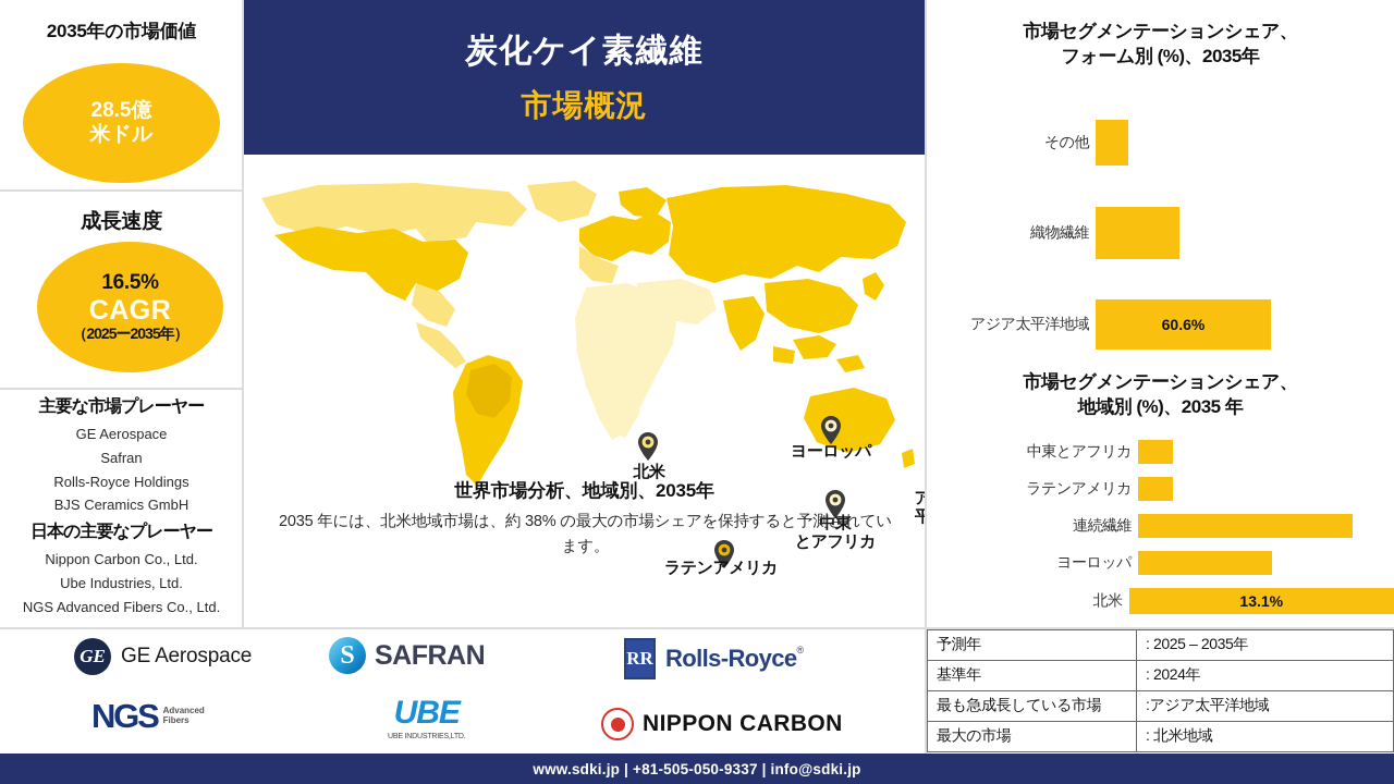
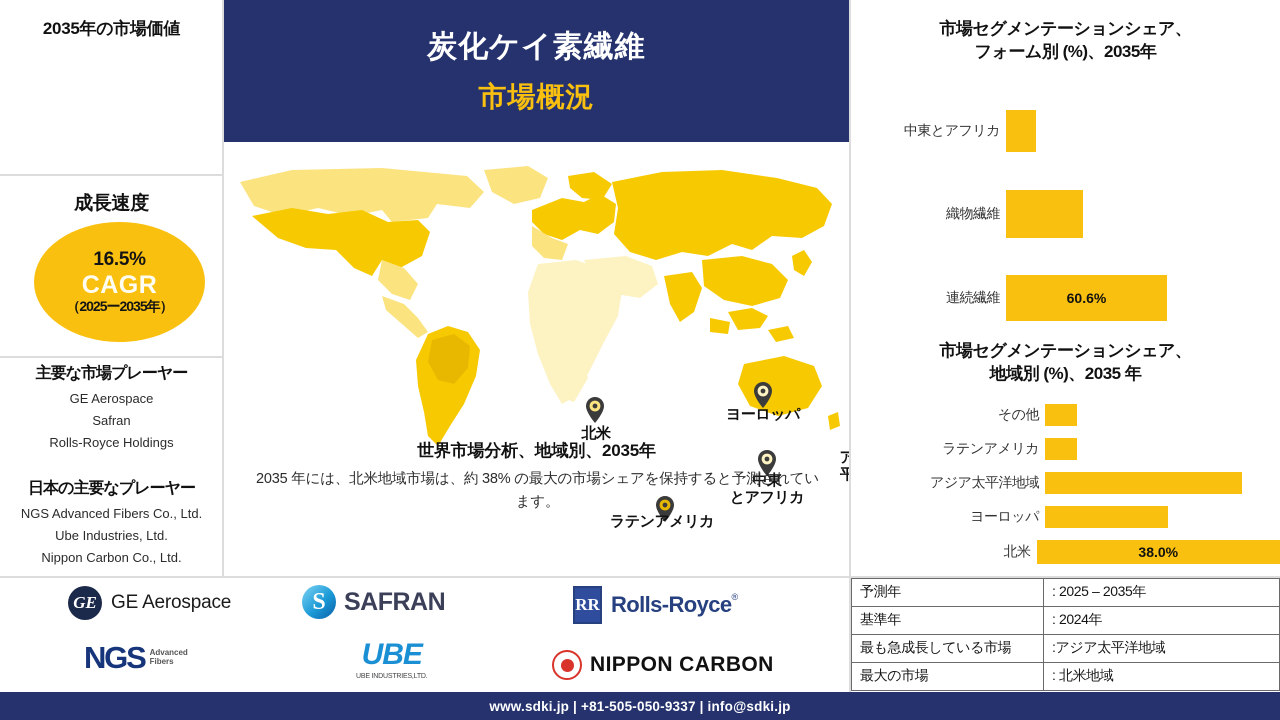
  2035年の市場価値
- 28.5億
- 米ドル
  成長速度
  16.5%
  CAGR
  （2025ー2035年）
  主要な市場プレーヤー
  GE Aerospace
  Safran
  Rolls-Royce Holdings
- BJS Ceramics GmbH
  日本の主要なプレーヤー
- Nippon Carbon Co., Ltd.
+ NGS Advanced Fibers Co., Ltd.
  Ube Industries, Ltd.
- NGS Advanced Fibers Co., Ltd.
+ Nippon Carbon Co., Ltd.
  炭化ケイ素繊維
  市場概況
  北米
  ヨーロッパ
  中東
  とアフリカ
  ラテンアメリカ
  世界市場分析、地域別、2035年
  2035 年には、北米地域市場は、約 38% の最大の市場シェアを保持すると予測されています。
  市場セグメンテーションシェア、
  フォーム別 (%)、2035年
- その他
+ 中東とアフリカ
  織物繊維
- アジア太平洋地域
+ 連続繊維
  60.6%
  市場セグメンテーションシェア、
  地域別 (%)、2035 年
- 中東とアフリカ
+ その他
  ラテンアメリカ
- 連続繊維
+ アジア太平洋地域
  ヨーロッパ
  北米
- 13.1%
+ 38.0%
  GE
  GE Aerospace
  S
  SAFRAN
  RR
  Rolls-Royce
  ®
  NGS
  Advanced
  Fibers
  UBE
  NIPPON CARBON
  予測年	: 2025 – 2035年
  基準年	: 2024年
  最も急成長している市場	:アジア太平洋地域
  最大の市場	: 北米地域
  www.sdki.jp | +81-505-050-9337 | info@sdki.jp
